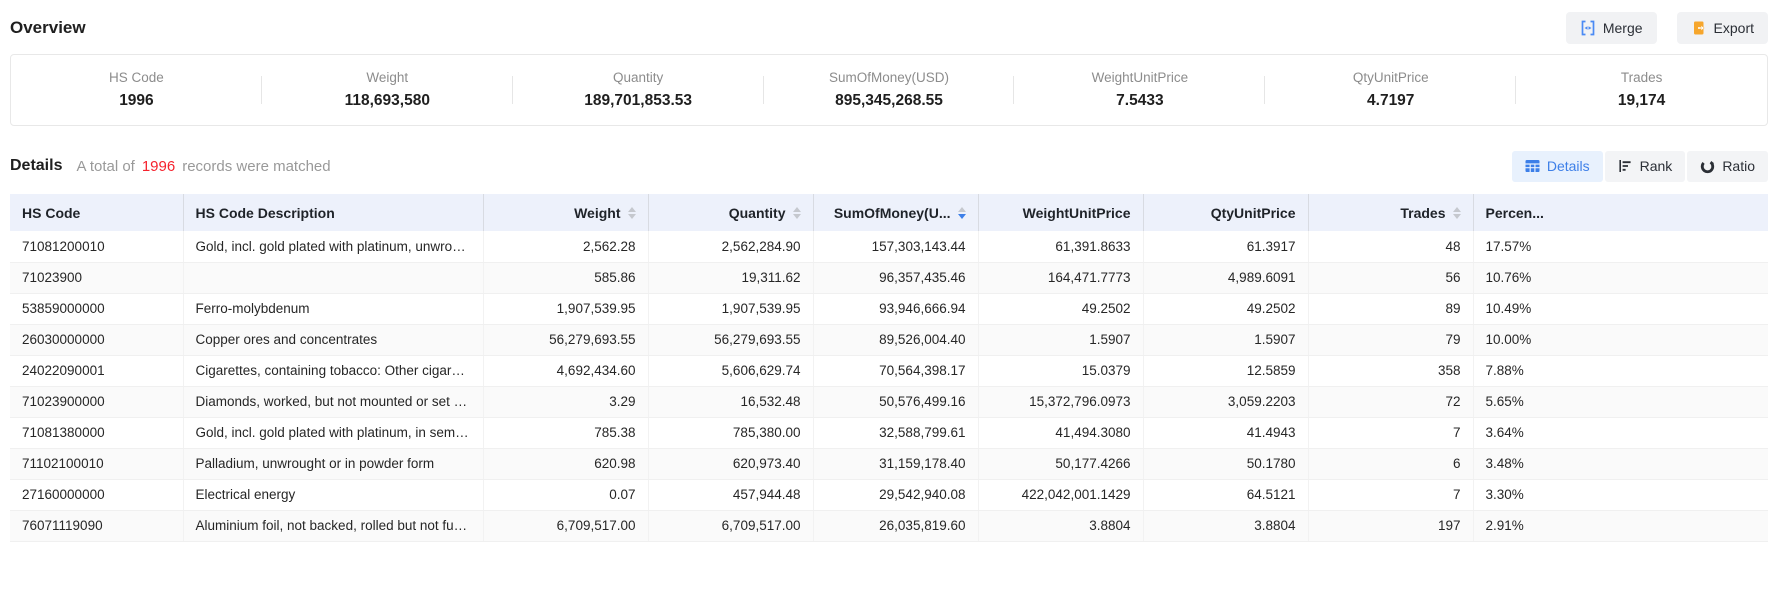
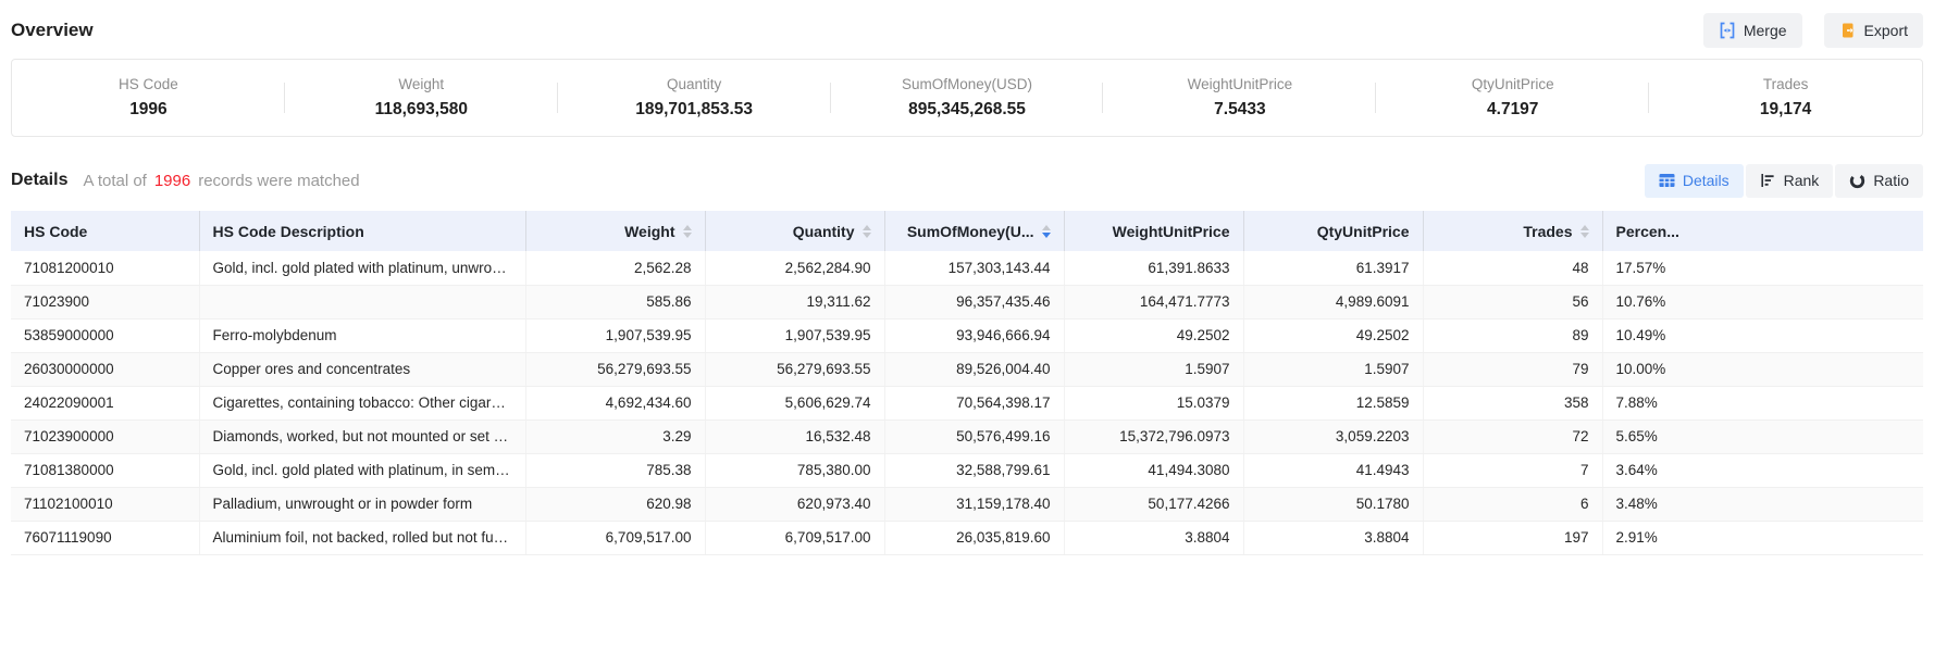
  Overview
  Merge
  Export
  HS Code
  1996
  Weight
  118,693,580
  Quantity
  189,701,853.53
  SumOfMoney(USD)
  895,345,268.55
  WeightUnitPrice
  7.5433
  QtyUnitPrice
  4.7197
  Trades
  19,174
  Details
  A total of
  1996
  records were matched
  Details
  Rank
  Ratio
  HS Code	HS Code Description	Weight	Quantity	SumOfMoney(U...	WeightUnitPrice	QtyUnitPrice	Trades	Percen...
  71081200010	Gold, incl. gold plated with platinum, unwrough..	2,562.28	2,562,284.90	157,303,143.44	61,391.8633	61.3917	48	17.57%
  71023900		585.86	19,311.62	96,357,435.46	164,471.7773	4,989.6091	56	10.76%
  53859000000	Ferro-molybdenum	1,907,539.95	1,907,539.95	93,946,666.94	49.2502	49.2502	89	10.49%
  26030000000	Copper ores and concentrates	56,279,693.55	56,279,693.55	89,526,004.40	1.5907	1.5907	79	10.00%
  24022090001	Cigarettes, containing tobacco: Other cigarettes.	4,692,434.60	5,606,629.74	70,564,398.17	15.0379	12.5859	358	7.88%
  71023900000	Diamonds, worked, but not mounted or set (ex...	3.29	16,532.48	50,576,499.16	15,372,796.0973	3,059.2203	72	5.65%
  71081380000	Gold, incl. gold plated with platinum, in semi-m..	785.38	785,380.00	32,588,799.61	41,494.3080	41.4943	7	3.64%
  71102100010	Palladium, unwrought or in powder form	620.98	620,973.40	31,159,178.40	50,177.4266	50.1780	6	3.48%
- 27160000000	Electrical energy	0.07	457,944.48	29,542,940.08	422,042,001.1429	64.5121	7	3.30%
  76071119090	Aluminium foil, not backed, rolled but not furth...	6,709,517.00	6,709,517.00	26,035,819.60	3.8804	3.8804	197	2.91%
